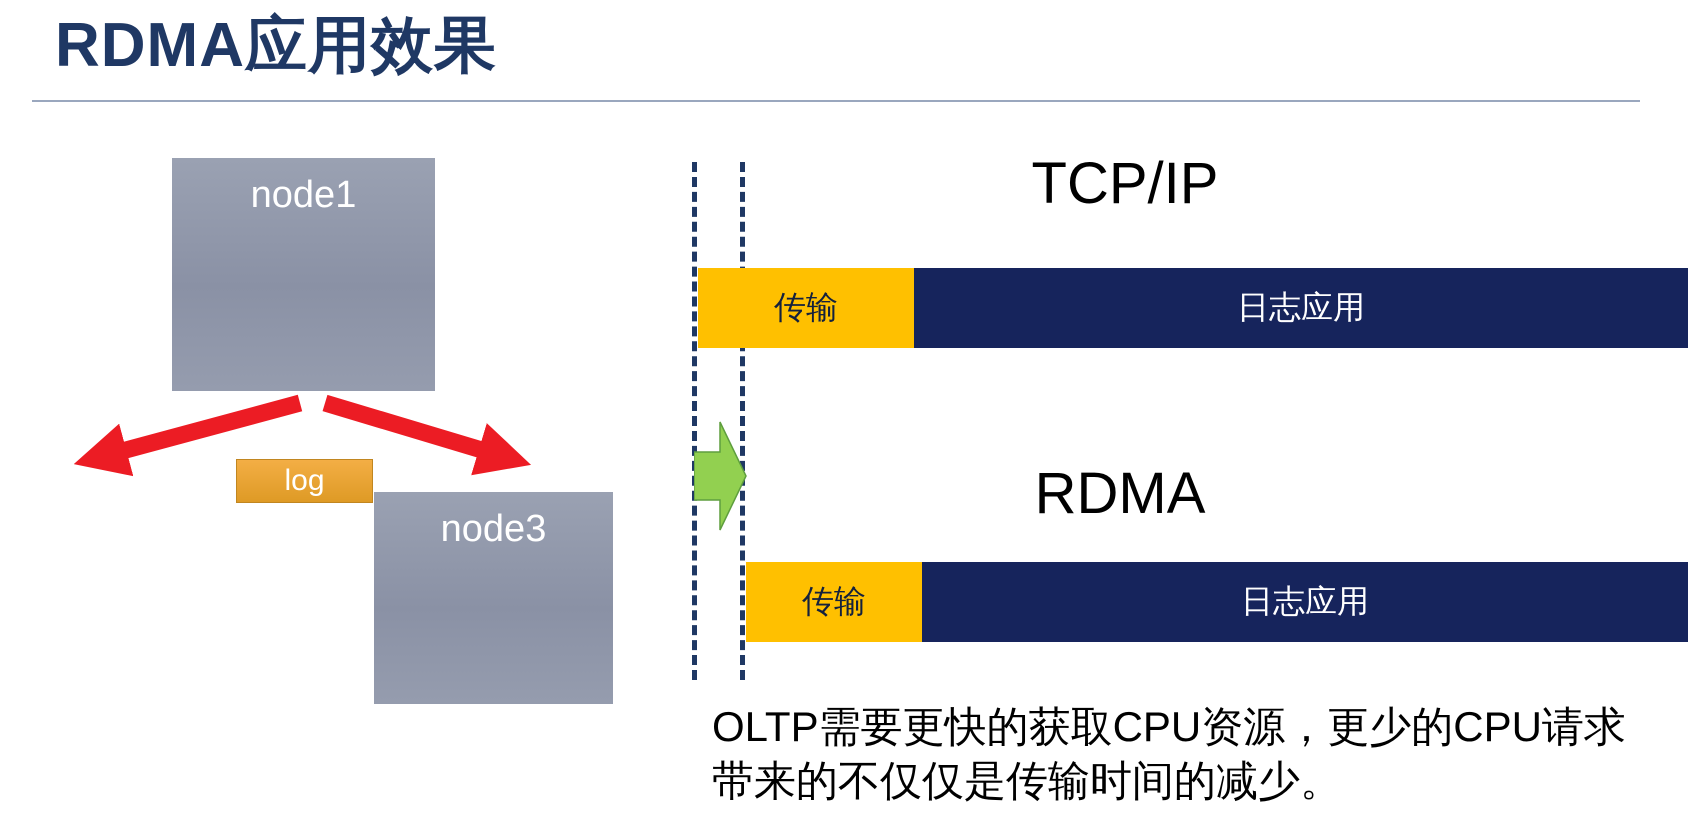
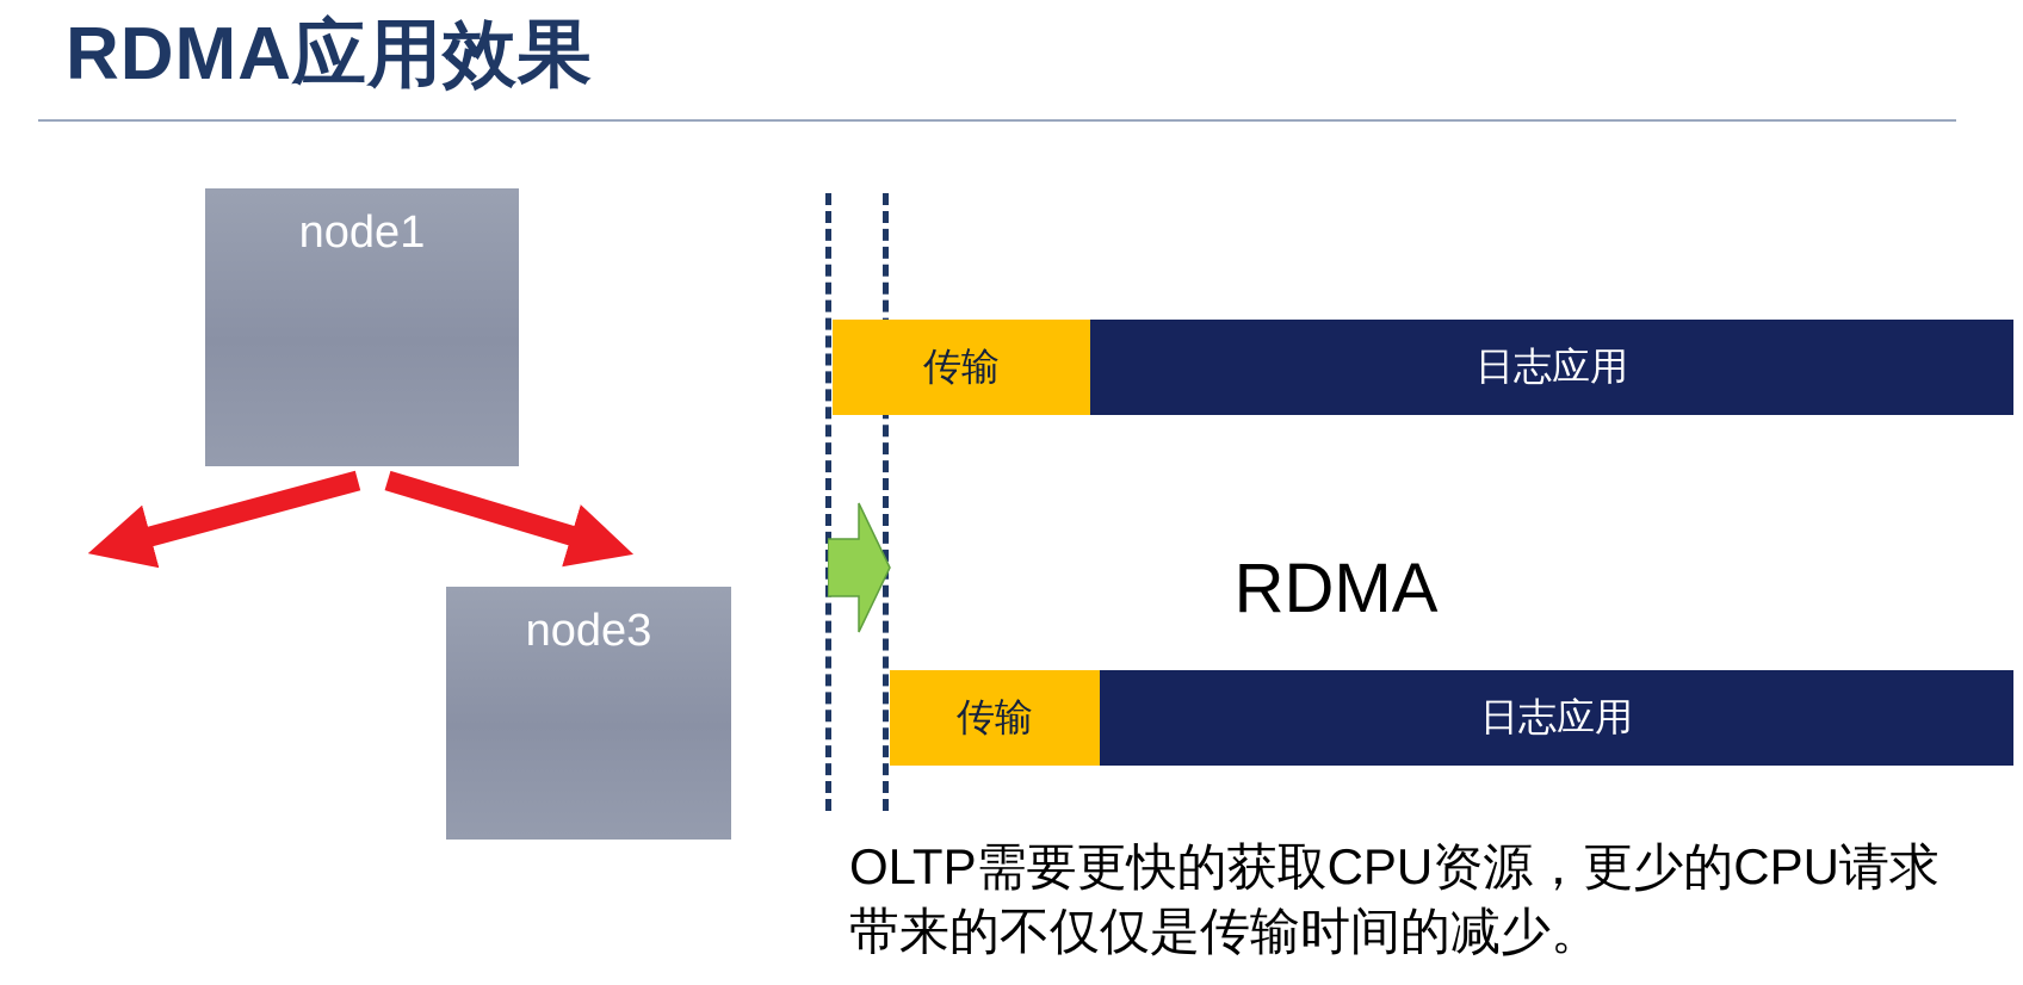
  RDMA应用效果
  node1
  node3
- log
- TCP/IP
  传输
  日志应用
  RDMA
  传输
  日志应用
  OLTP需要更快的获取CPU资源，更少的CPU请求带来的不仅仅是传输时间的减少。
